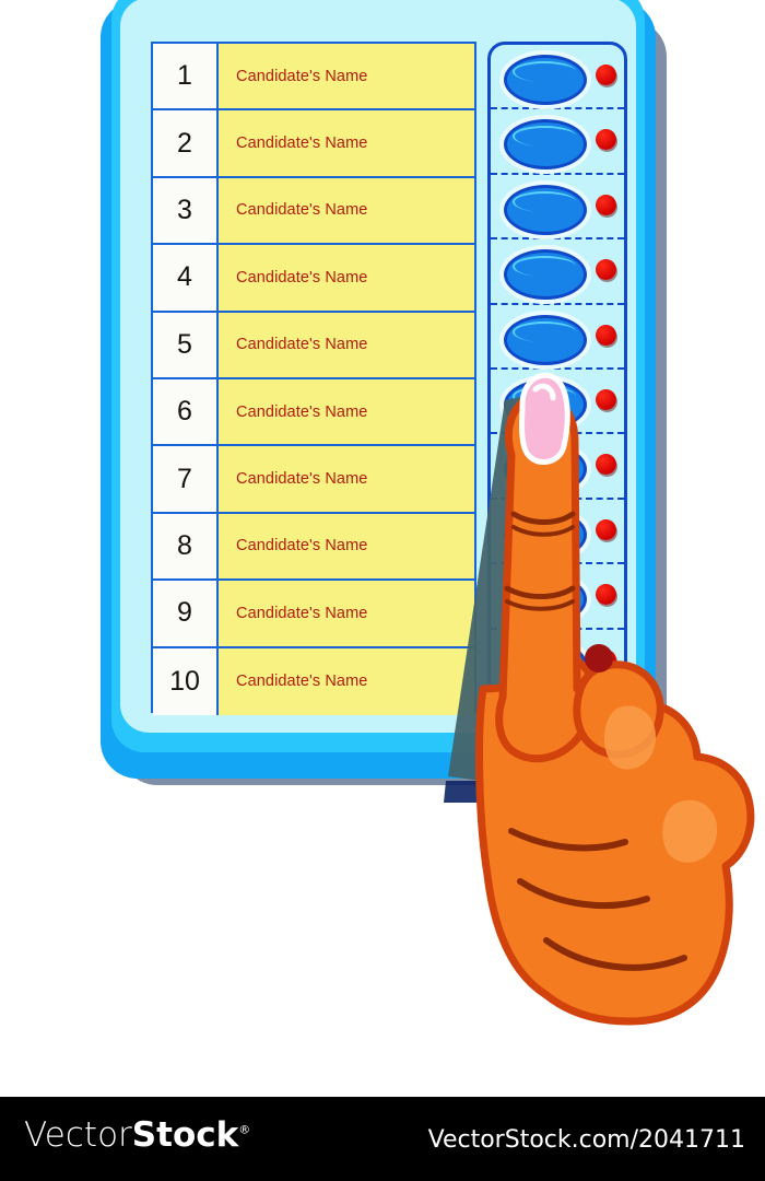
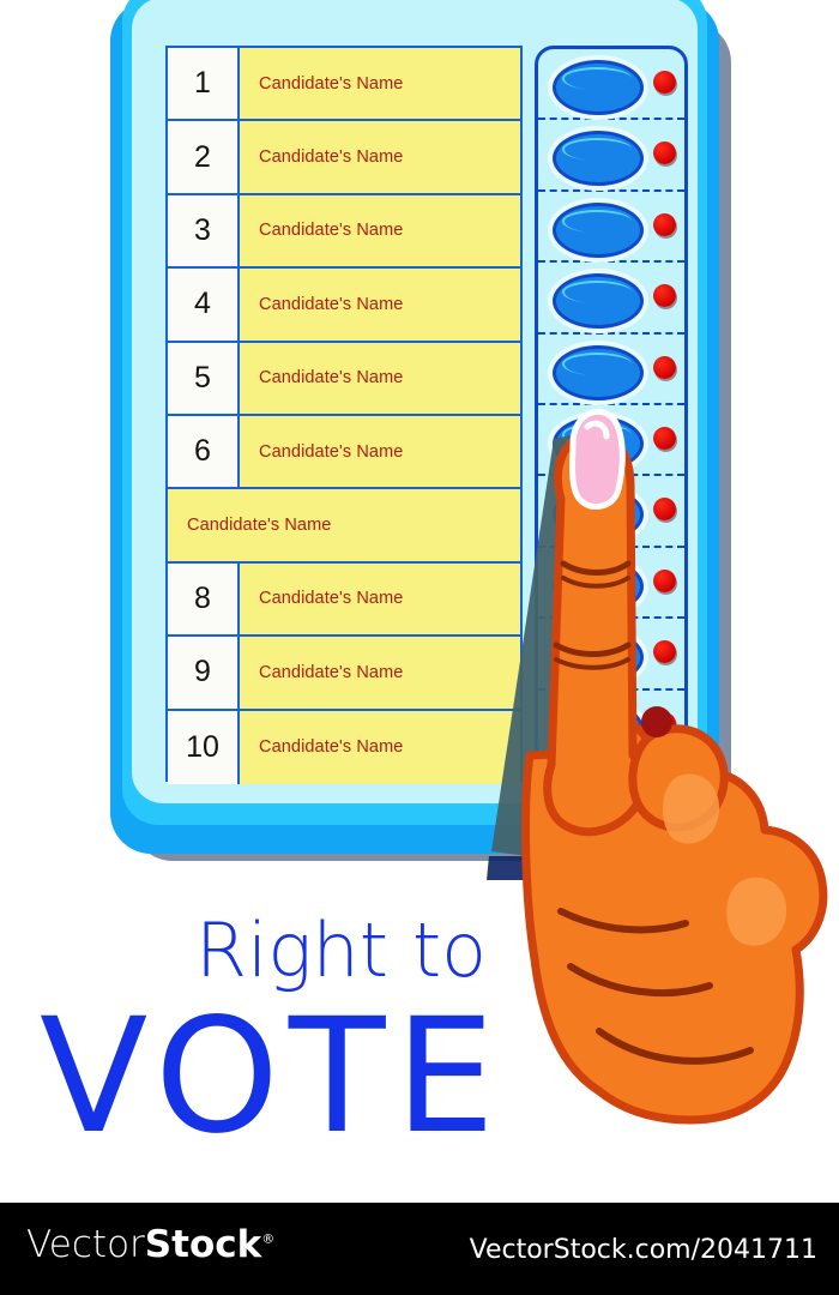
  1
  Candidate's Name
  2
  Candidate's Name
  3
  Candidate's Name
  4
  Candidate's Name
  5
  Candidate's Name
  6
  Candidate's Name
- 7
  Candidate's Name
  8
  Candidate's Name
  9
  Candidate's Name
  10
  Candidate's Name
+ Right to
+ VOTE
  VectorStock®
  VectorStock.com/2041711
